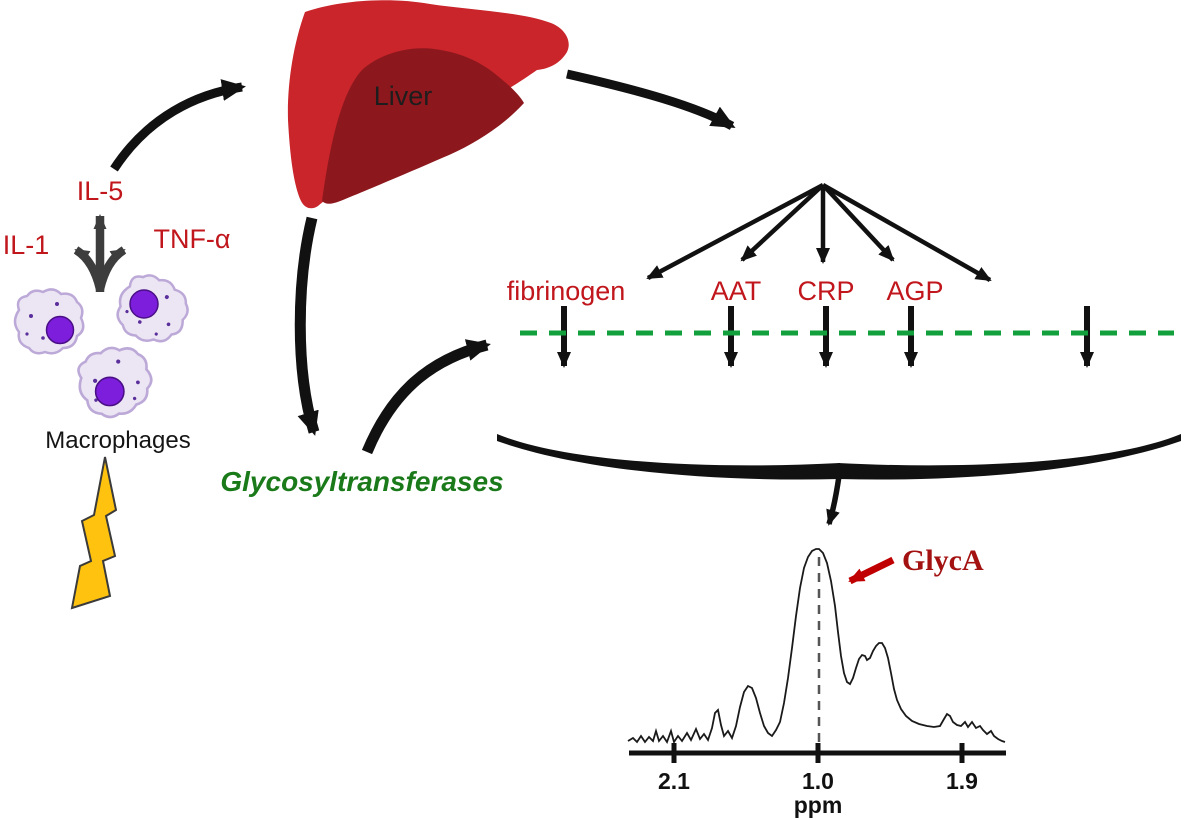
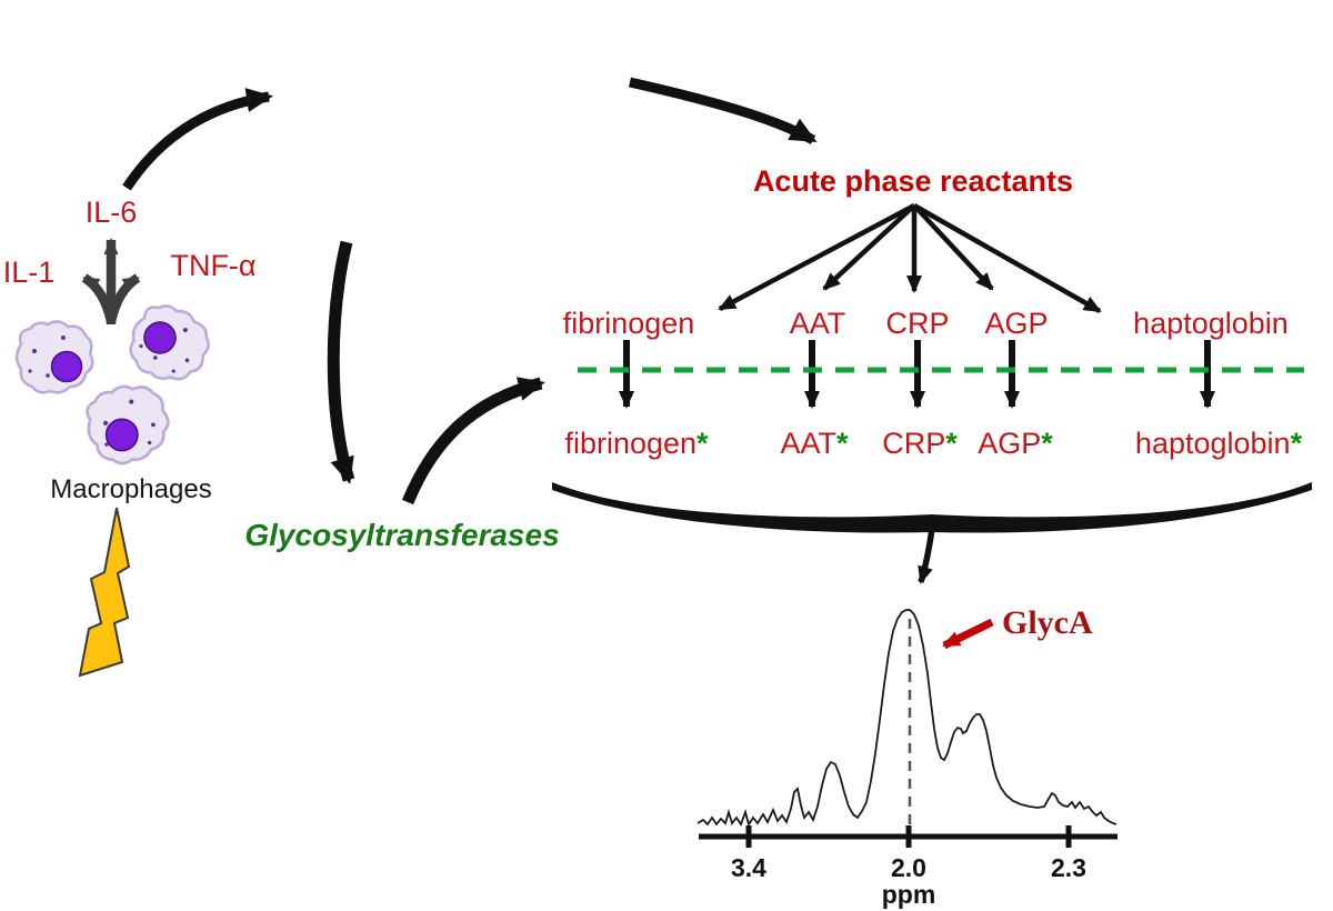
- Liver
- IL-5
+ IL-6
  IL-1
  TNF-α
  Macrophages
+ Acute phase reactants
  fibrinogen
  AAT
  CRP
  AGP
+ haptoglobin
+ fibrinogen*
+ AAT*
+ CRP*
+ AGP*
+ haptoglobin*
  Glycosyltransferases
- 2.1
+ 3.4
- 1.0
+ 2.0
- 1.9
+ 2.3
  ppm
  GlycA
